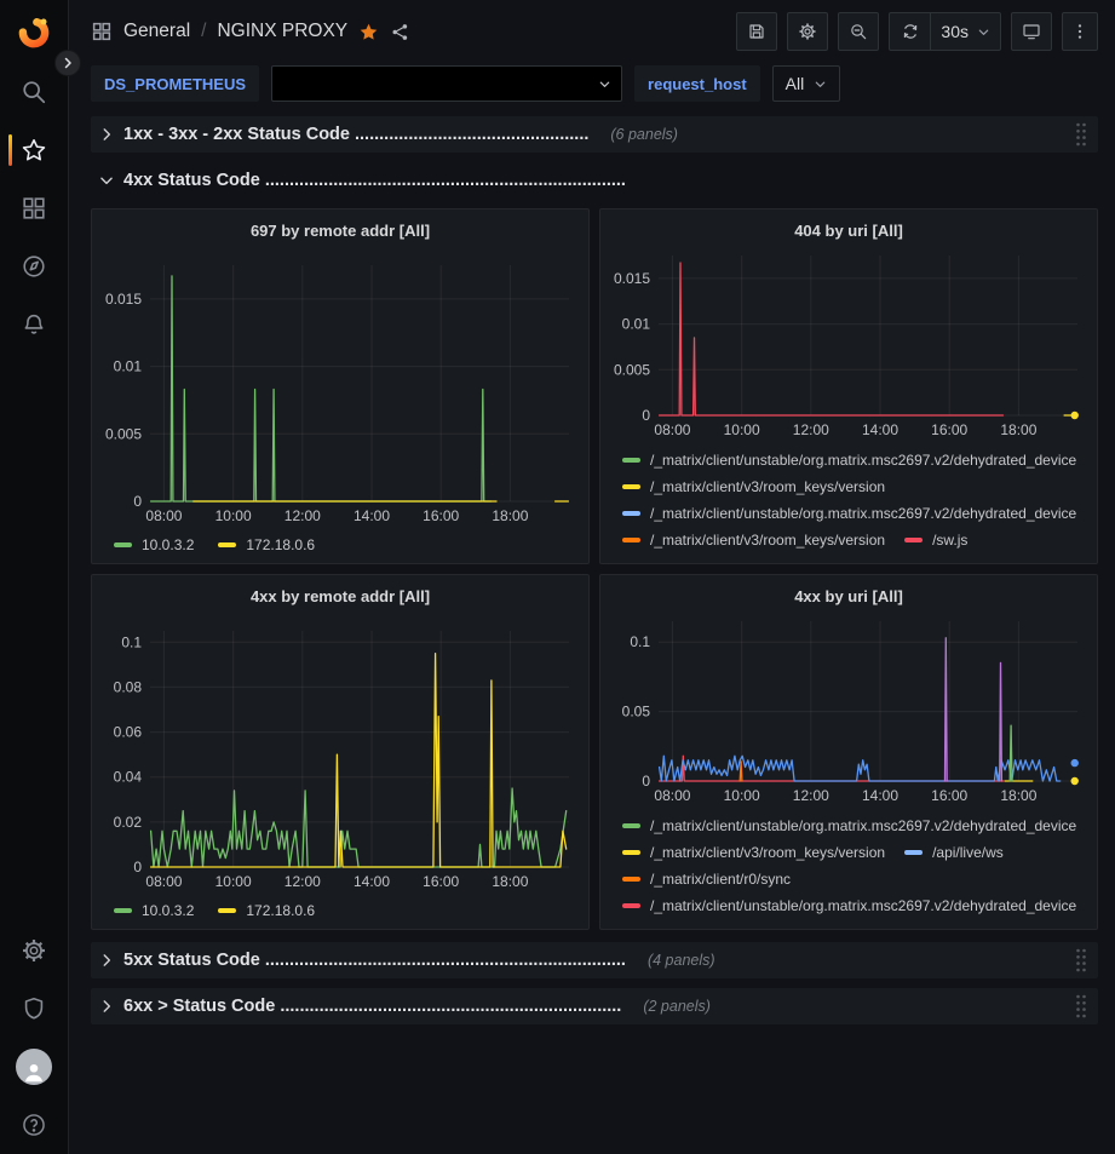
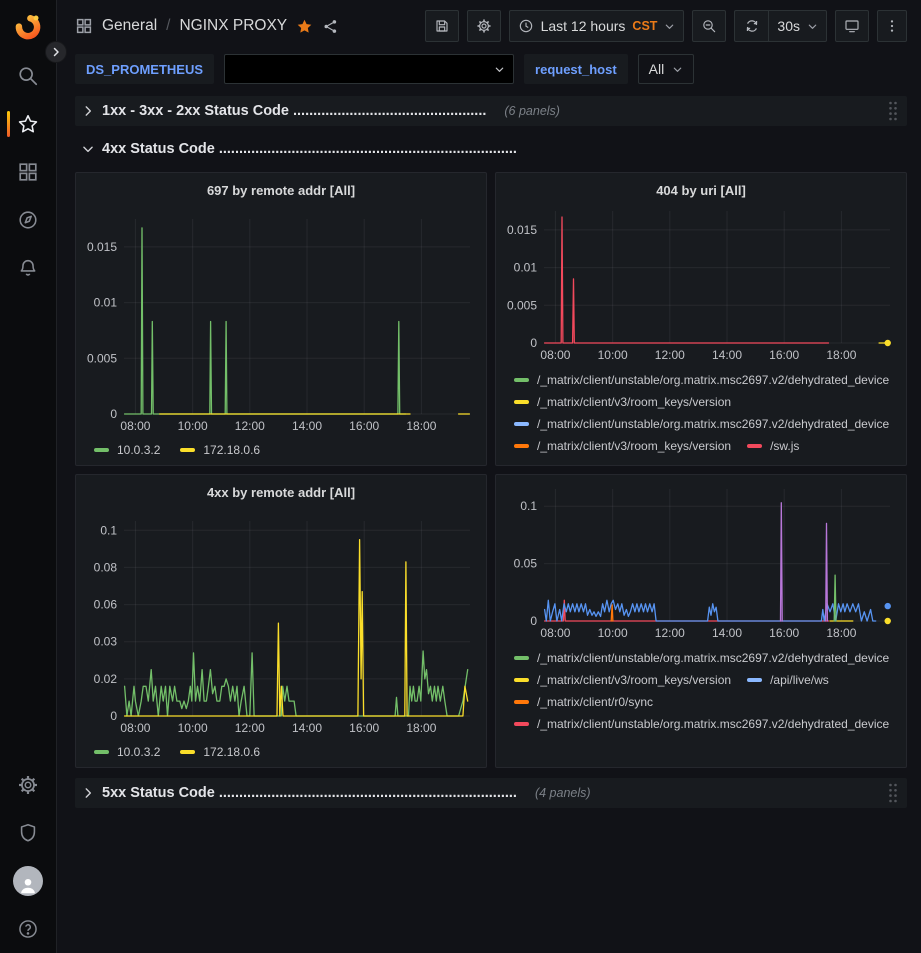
  General
  /
  NGINX PROXY
+ Last 12 hours
+ CST
  30s
  DS_PROMETHEUS
  request_host
  All
  1xx - 3xx - 2xx Status Code ................................................
  (6 panels)
  4xx Status Code ..........................................................................
  697 by remote addr [All]
  0
  0.005
  0.01
  0.015
  08:00
  10:00
  12:00
  14:00
  16:00
  18:00
  10.0.3.2
  172.18.0.6
  404 by uri [All]
  0
  0.005
  0.01
  0.015
  08:00
  10:00
  12:00
  14:00
  16:00
  18:00
  /_matrix/client/unstable/org.matrix.msc2697.v2/dehydrated_device
  /_matrix/client/v3/room_keys/version
  /_matrix/client/unstable/org.matrix.msc2697.v2/dehydrated_device
  /_matrix/client/v3/room_keys/version
  /sw.js
  4xx by remote addr [All]
  0
  0.02
- 0.04
+ 0.03
  0.06
  0.08
  0.1
  08:00
  10:00
  12:00
  14:00
  16:00
  18:00
  10.0.3.2
  172.18.0.6
- 4xx by uri [All]
  0
  0.05
  0.1
  08:00
  10:00
  12:00
  14:00
  16:00
  18:00
  /_matrix/client/unstable/org.matrix.msc2697.v2/dehydrated_device
  /_matrix/client/v3/room_keys/version
  /api/live/ws
  /_matrix/client/r0/sync
  /_matrix/client/unstable/org.matrix.msc2697.v2/dehydrated_device
  5xx Status Code ..........................................................................
  (4 panels)
- 6xx > Status Code ......................................................................
- (2 panels)
